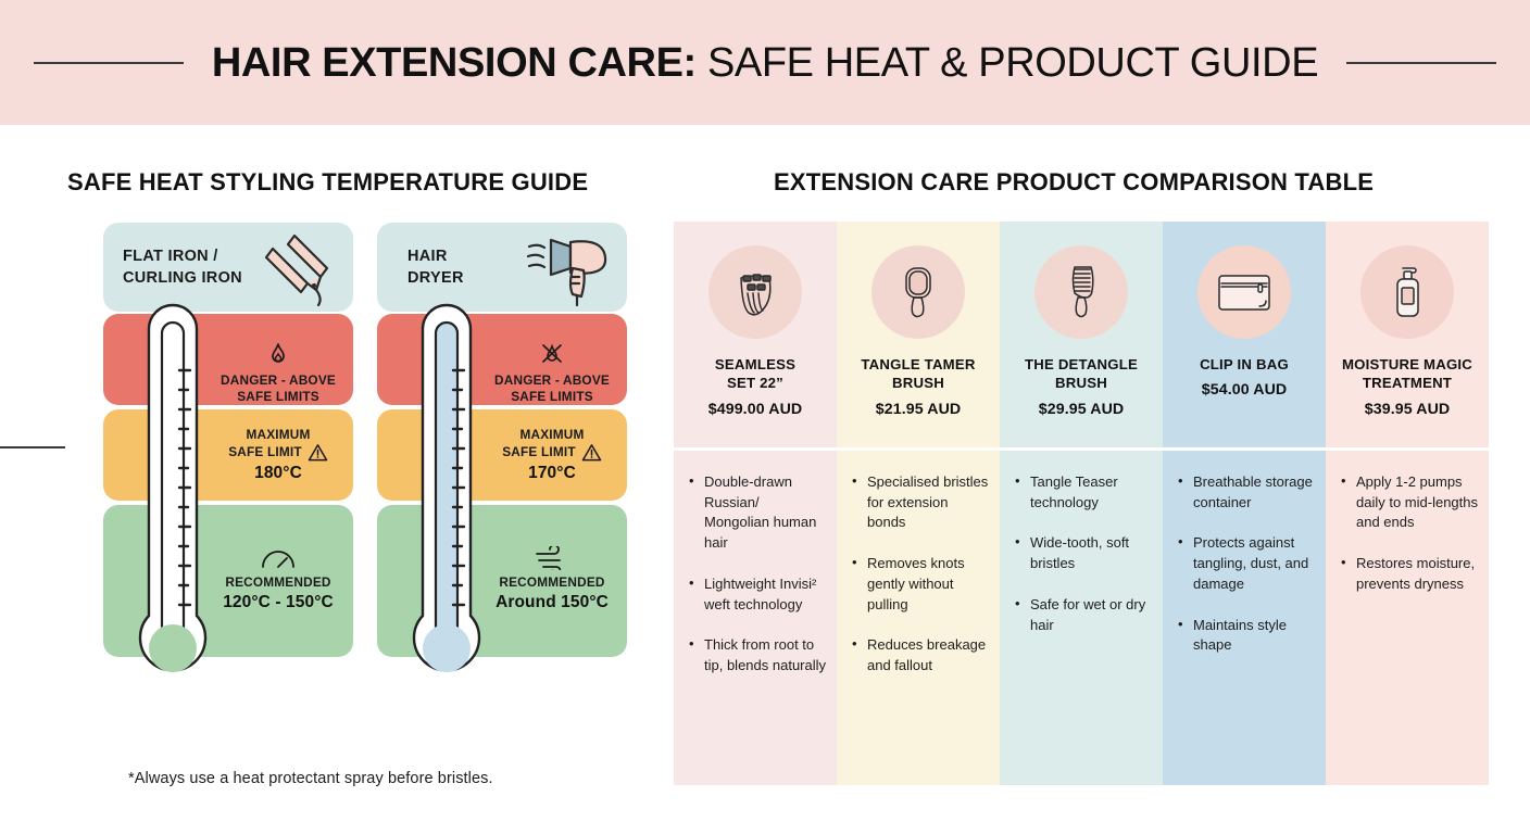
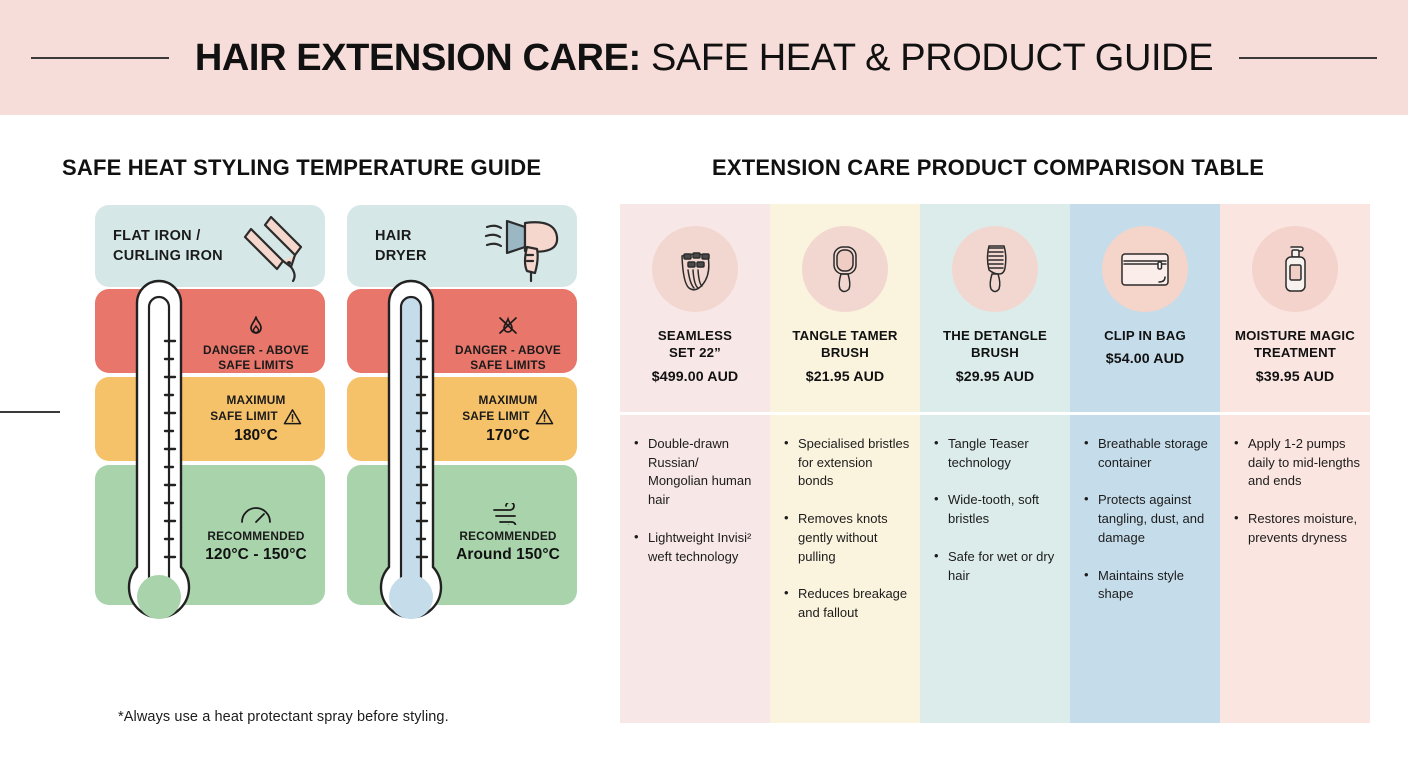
  HAIR EXTENSION CARE: SAFE HEAT & PRODUCT GUIDE
  SAFE HEAT STYLING TEMPERATURE GUIDE
  EXTENSION CARE PRODUCT COMPARISON TABLE
  FLAT IRON /
  CURLING IRON
  DANGER - ABOVE
  SAFE LIMITS
  MAXIMUM
  SAFE LIMIT
  180°C
  RECOMMENDED
  120°C - 150°C
  HAIR
  DRYER
  DANGER - ABOVE
  SAFE LIMITS
  MAXIMUM
  SAFE LIMIT
  170°C
  RECOMMENDED
  Around 150°C
- *Always use a heat protectant spray before bristles.
+ *Always use a heat protectant spray before styling.
  SEAMLESS
  SET 22”
  $499.00 AUD
  Double-drawn Russian/ Mongolian human hair
  Lightweight Invisi² weft technology
- Thick from root to tip, blends naturally
  TANGLE TAMER
  BRUSH
  $21.95 AUD
  Specialised bristles for extension bonds
  Removes knots gently without pulling
  Reduces breakage and fallout
  THE DETANGLE
  BRUSH
  $29.95 AUD
  Tangle Teaser technology
  Wide-tooth, soft bristles
  Safe for wet or dry hair
  CLIP IN BAG
  $54.00 AUD
  Breathable storage container
  Protects against tangling, dust, and damage
  Maintains style shape
  MOISTURE MAGIC
  TREATMENT
  $39.95 AUD
  Apply 1-2 pumps daily to mid-lengths and ends
  Restores moisture, prevents dryness
